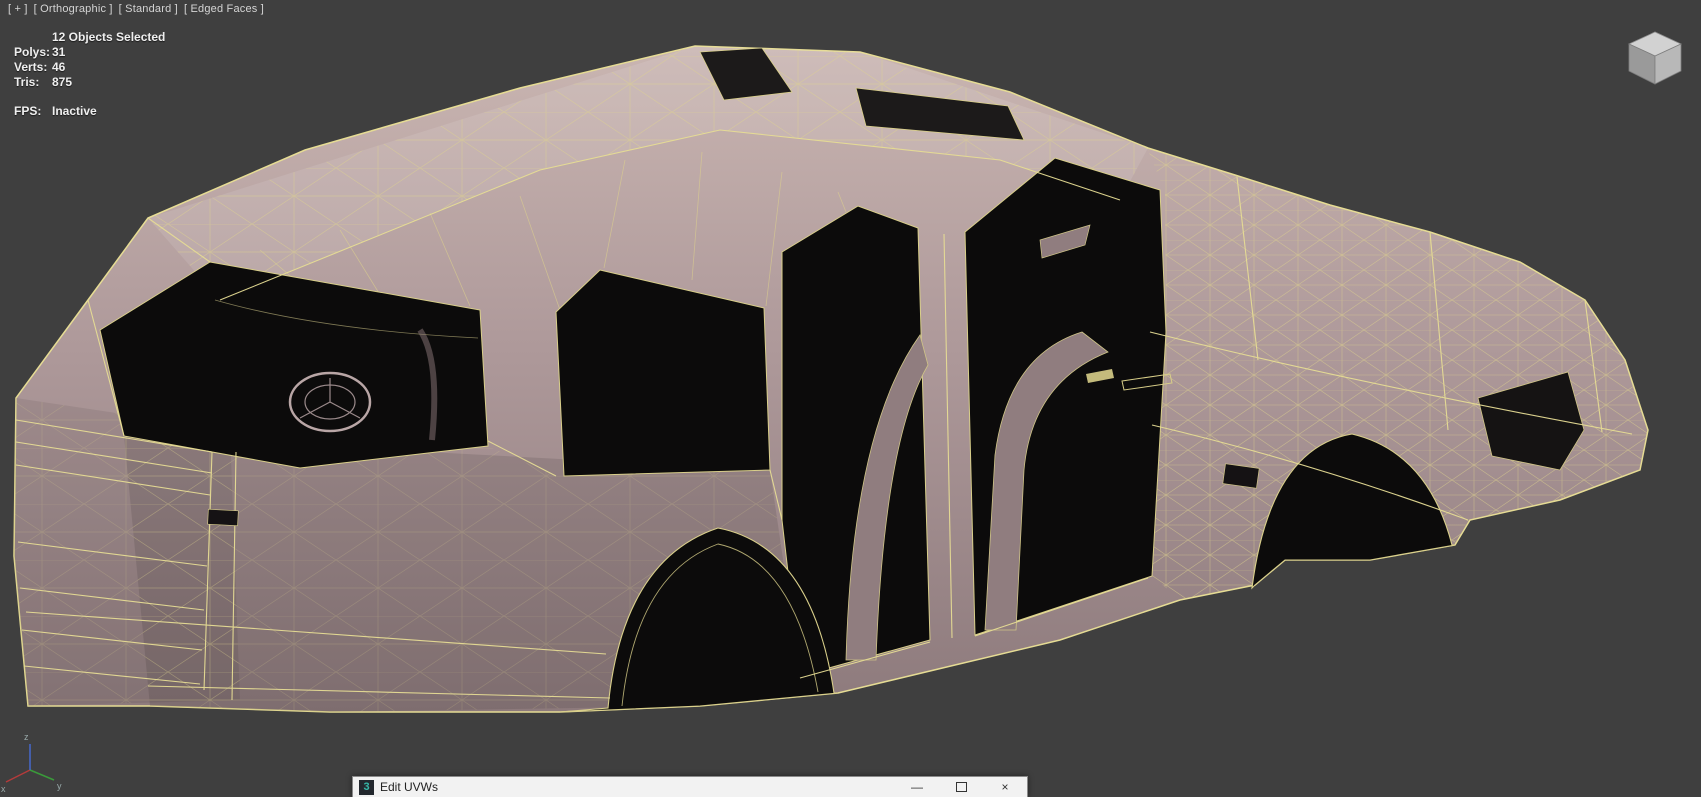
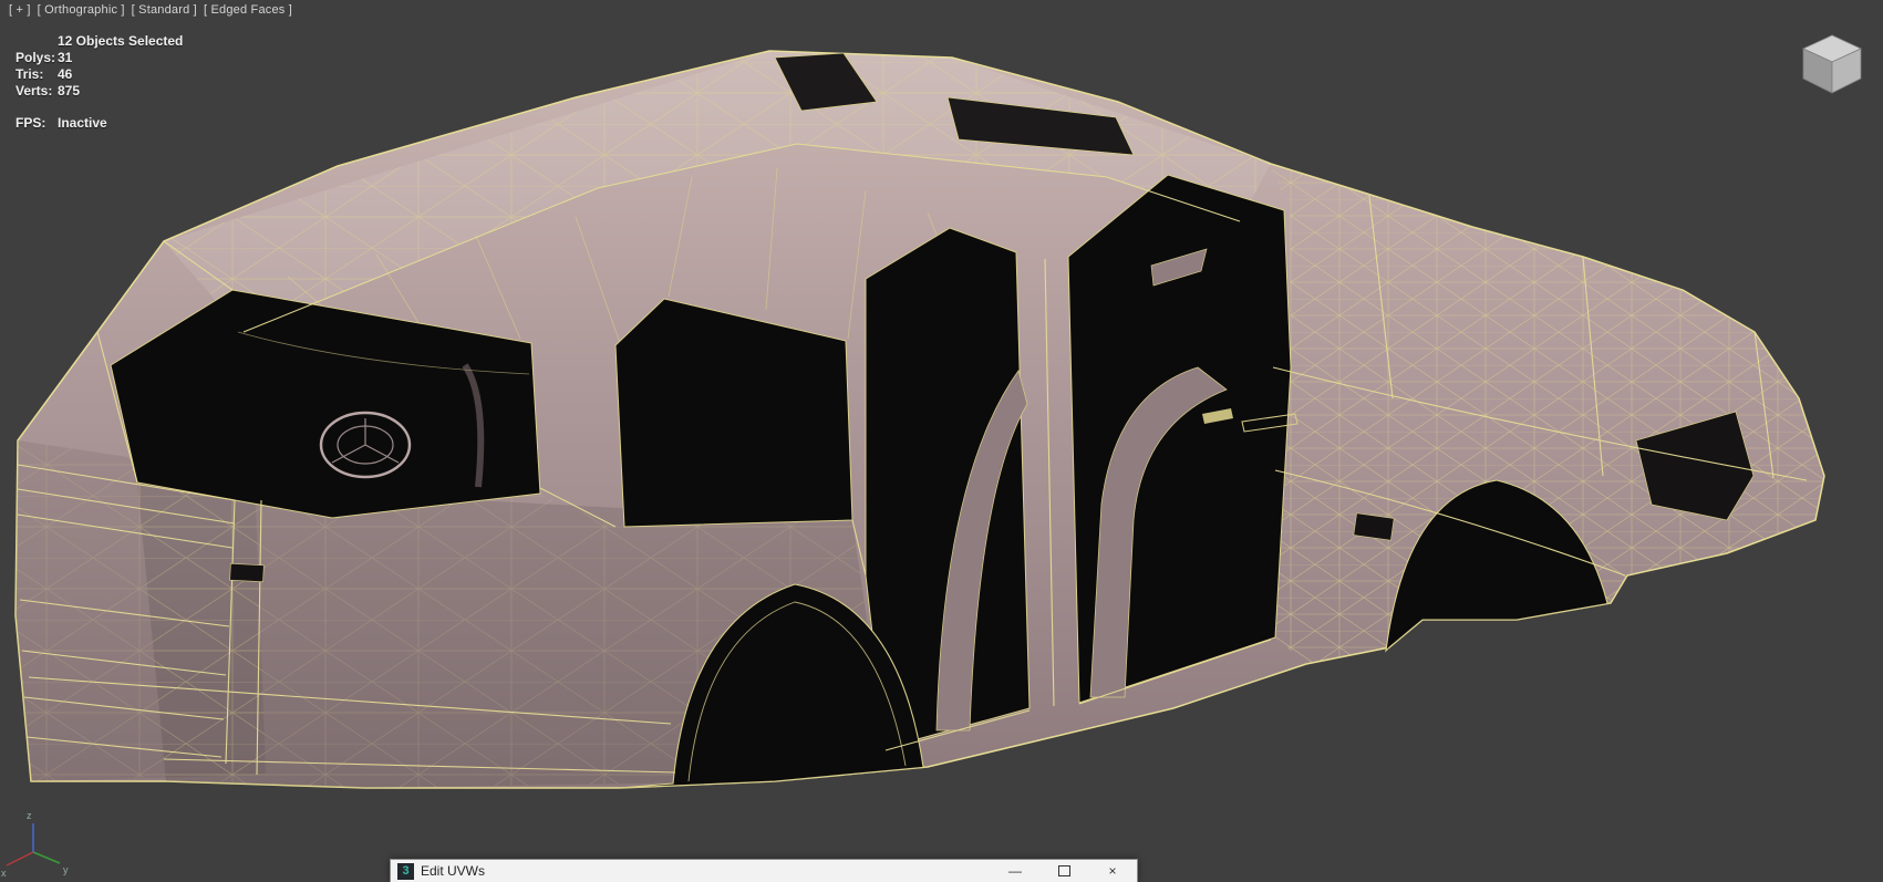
  x
  y
  z
  [ + ]
  [ Orthographic ]
  [ Standard ]
  [ Edged Faces ]
  12 Objects Selected
  Polys:
  31
- Verts:
+ Tris:
  46
- Tris:
+ Verts:
  875
  FPS:
  Inactive
  3
  Edit UVWs
  —
  ×
